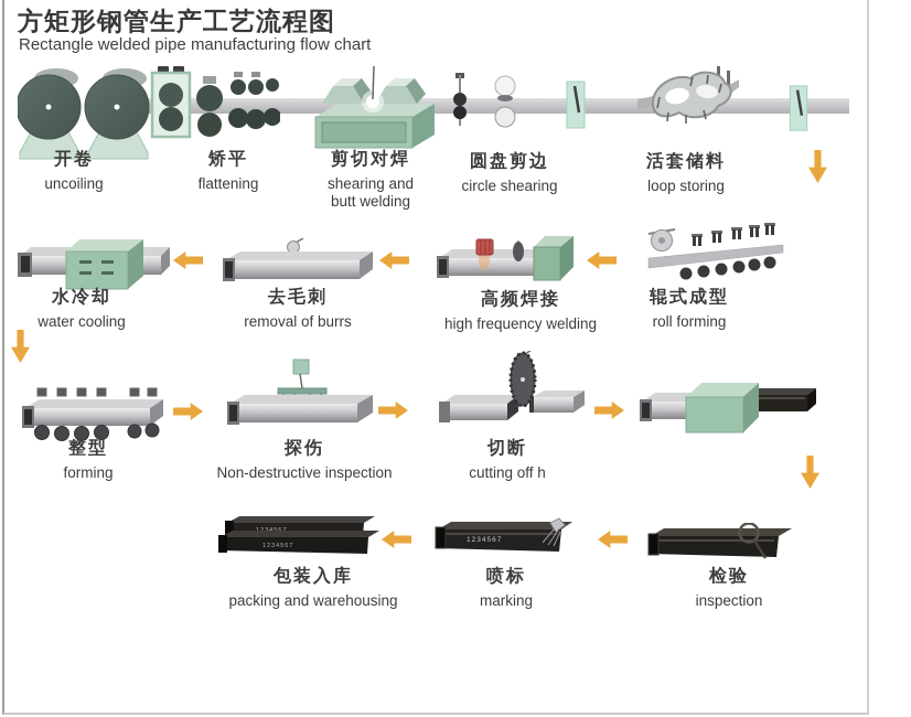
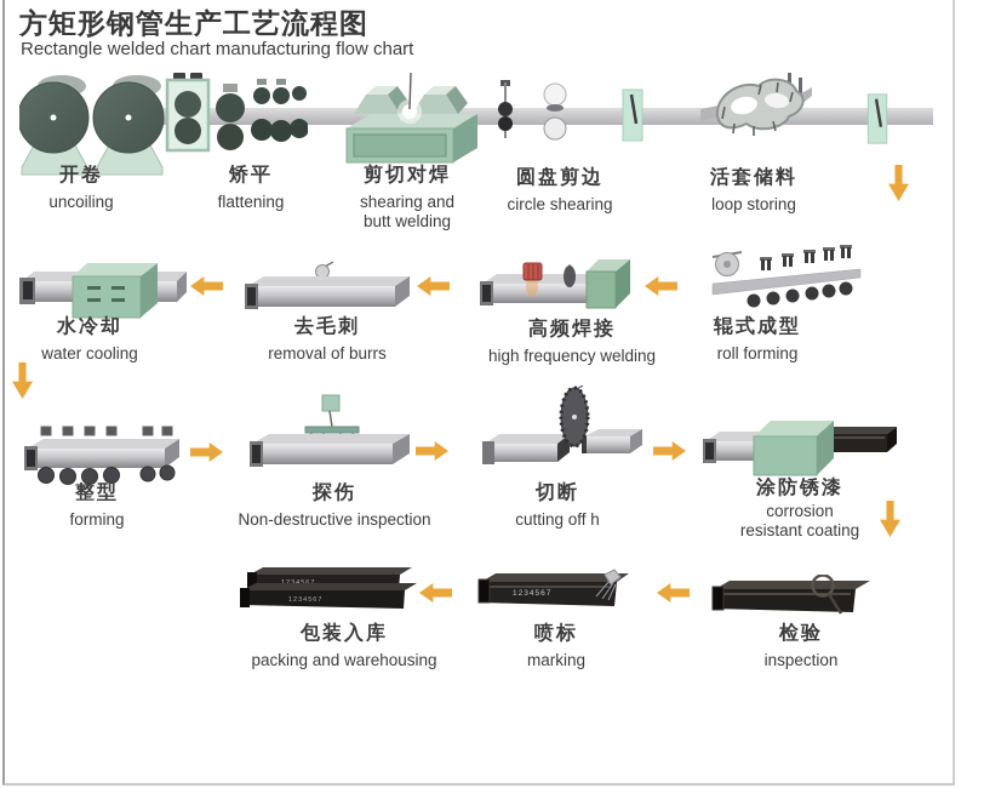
  方矩形钢管生产工艺流程图
- Rectangle welded pipe manufacturing flow chart
+ Rectangle welded chart manufacturing flow chart
  开卷
  uncoiling
  矫平
  flattening
  剪切对焊
  shearing and
  butt welding
  圆盘剪边
  circle shearing
  活套储料
  loop storing
  水冷却
  water cooling
  去毛刺
  removal of burrs
  高频焊接
  high frequency welding
  辊式成型
  roll forming
  整型
  forming
  探伤
  Non-destructive inspection
  切断
  cutting off h
+ 涂防锈漆
+ corrosion
+ resistant coating
  包装入库
  packing and warehousing
  喷标
  marking
  检验
  inspection
